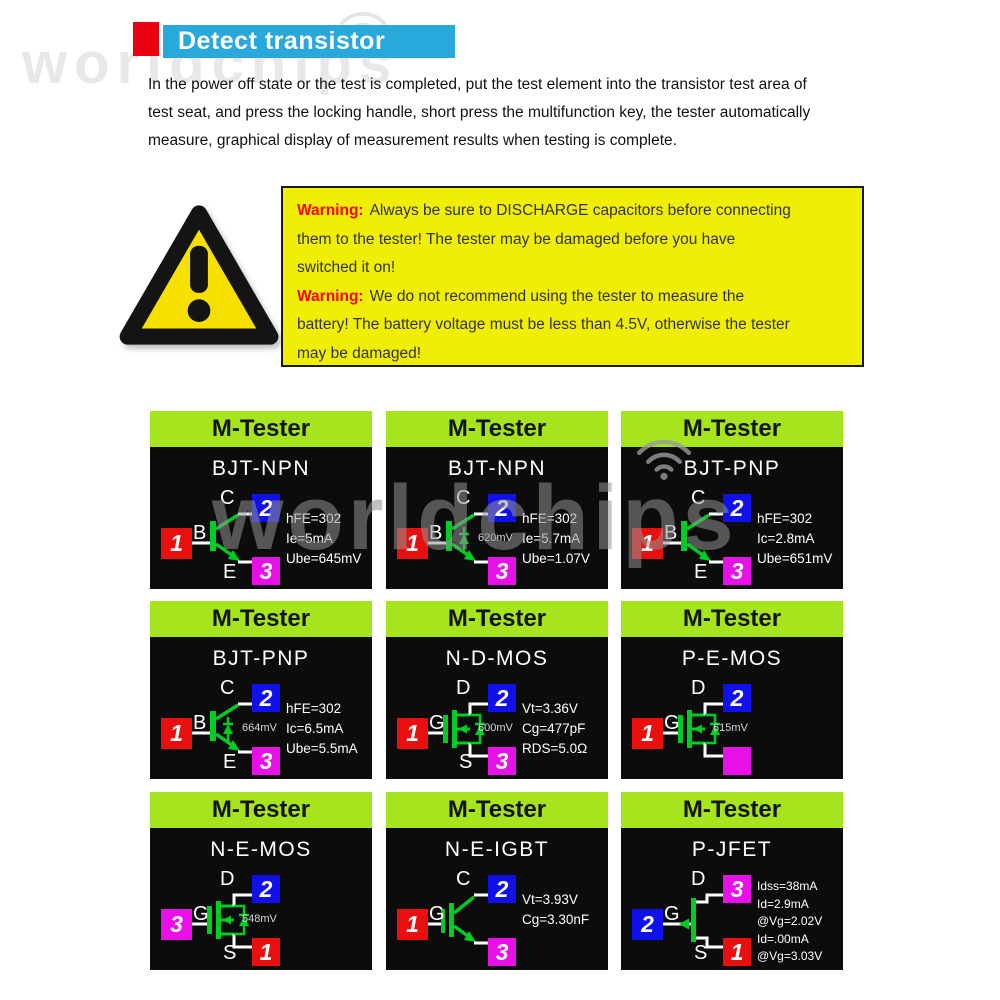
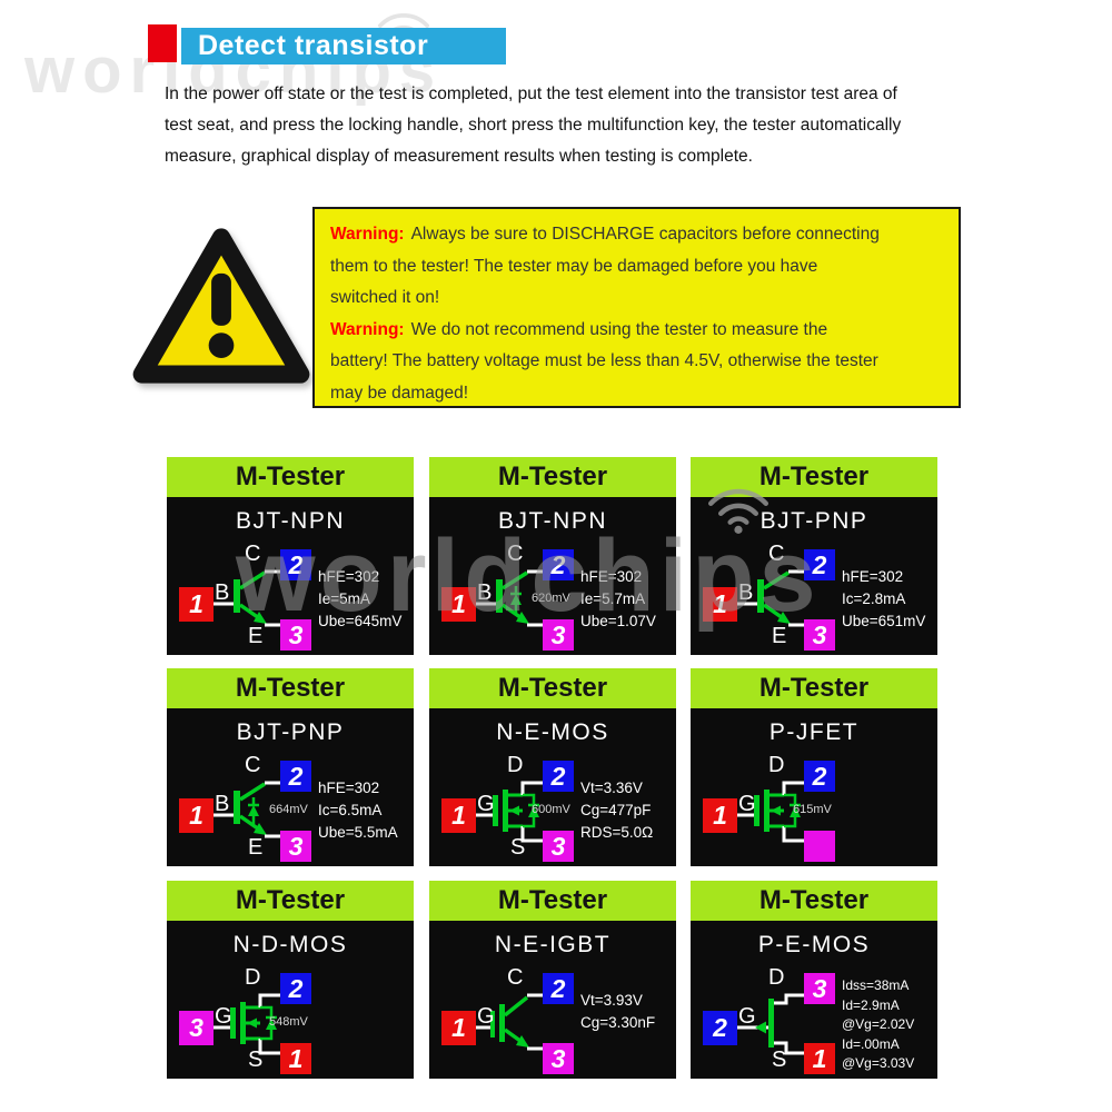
  worldchips
  Detect transistor
  In the power off state or the test is completed, put the test element into the transistor test area of
  test seat, and press the locking handle, short press the multifunction key, the tester automatically
  measure, graphical display of measurement results when testing is complete.
  Warning: Always be sure to DISCHARGE capacitors before connecting
  them to the tester! The tester may be damaged before you have
  switched it on!
  Warning: We do not recommend using the tester to measure the
  battery! The battery voltage must be less than 4.5V, otherwise the tester
  may be damaged!
  M-Tester
  BJT-NPN
  C
  B
  E
  2
  1
  3
  hFE=302
  Ie=5mA
  Ube=645mV
  M-Tester
  BJT-NPN
  C
  B
  2
  1
  3
  620mV
  hFE=302
  Ie=5.7mA
  Ube=1.07V
  M-Tester
  BJT-PNP
  C
  B
  E
  2
  1
  3
  hFE=302
  Ic=2.8mA
  Ube=651mV
  M-Tester
  BJT-PNP
  C
  B
  E
  2
  1
  3
  664mV
  hFE=302
  Ic=6.5mA
  Ube=5.5mA
  M-Tester
- N-D-MOS
+ N-E-MOS
  D
  G
  S
  2
  1
  3
  600mV
  Vt=3.36V
  Cg=477pF
  RDS=5.0Ω
  M-Tester
- P-E-MOS
+ P-JFET
  D
  G
  2
  1
  615mV
  M-Tester
- N-E-MOS
+ N-D-MOS
  D
  G
  S
  2
  3
  1
  548mV
  M-Tester
  N-E-IGBT
  C
  G
  2
  1
  3
  Vt=3.93V
  Cg=3.30nF
  M-Tester
- P-JFET
+ P-E-MOS
  D
  G
  S
  3
  2
  1
  Idss=38mA
  Id=2.9mA
  @Vg=2.02V
  Id=.00mA
  @Vg=3.03V
  worldchips
